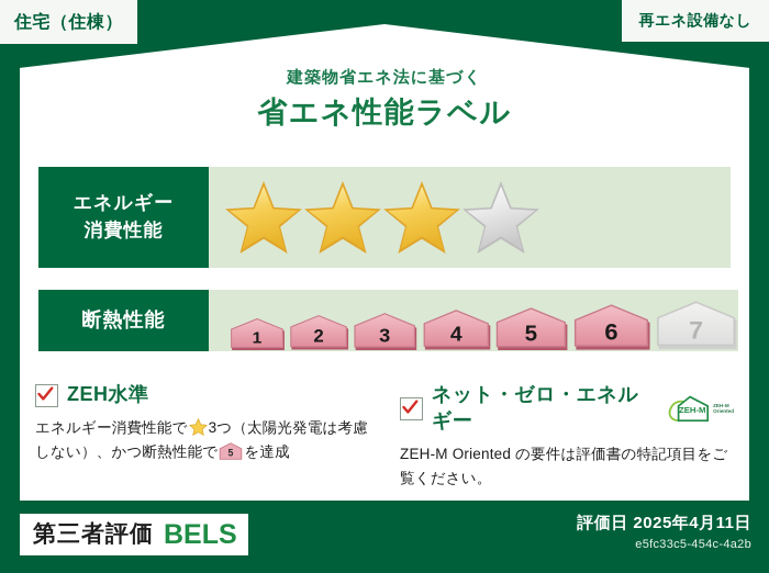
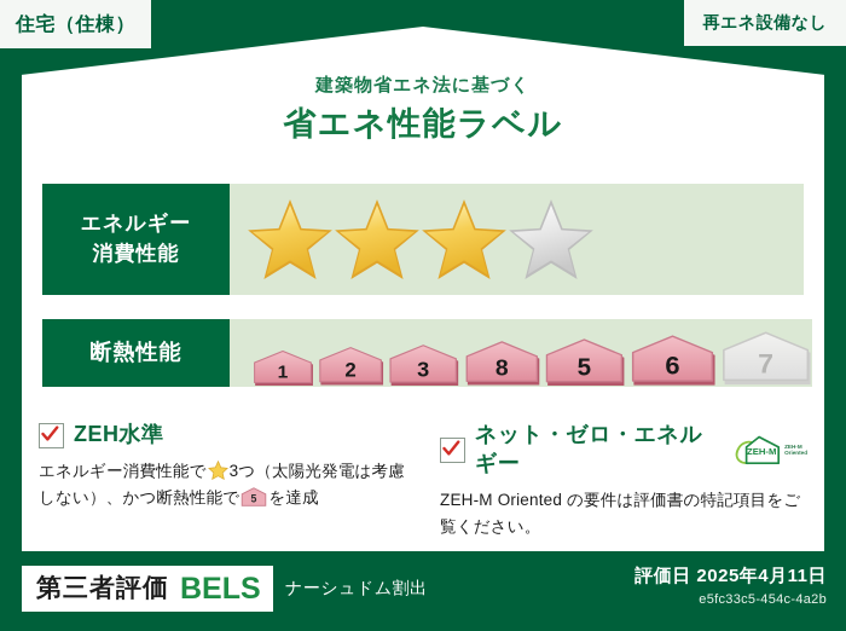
  住宅（住棟）
  再エネ設備なし
  建築物省エネ法に基づく
  省エネ性能ラベル
  エネルギー
  消費性能
  断熱性能
  1
  2
  3
- 4
+ 8
  5
  6
  7
  ZEH水準
  エネルギー消費性能で 3つ（太陽光発電は考慮しない）、かつ断熱性能で
  5
  を達成
  ネット・ゼロ・エネルギー
  ZEH-M
  ZEH-M Oriented の要件は評価書の特記項目をご覧ください。
  第三者評価
  BELS
+ ナーシュドム割出
  評価日 2025年4月11日
  e5fc33c5-454c-4a2b
